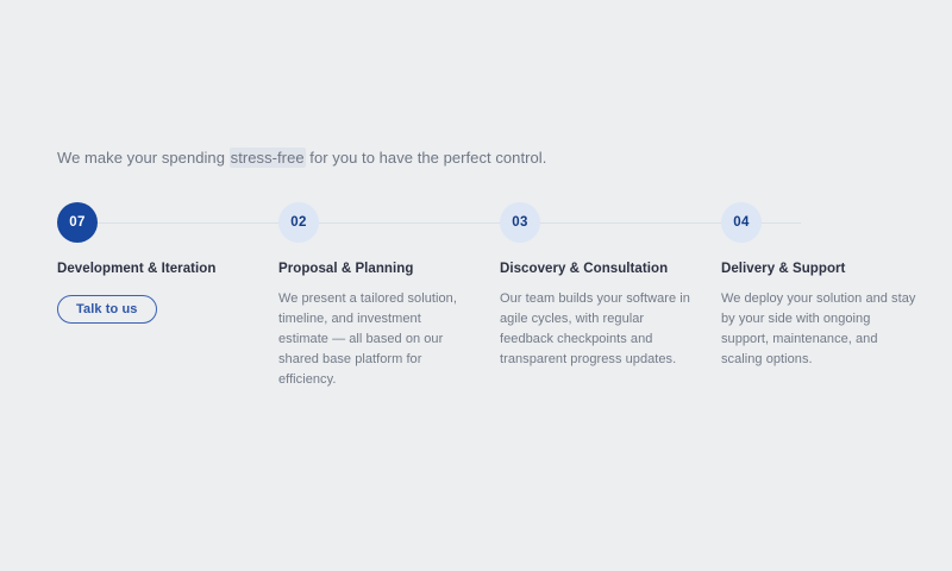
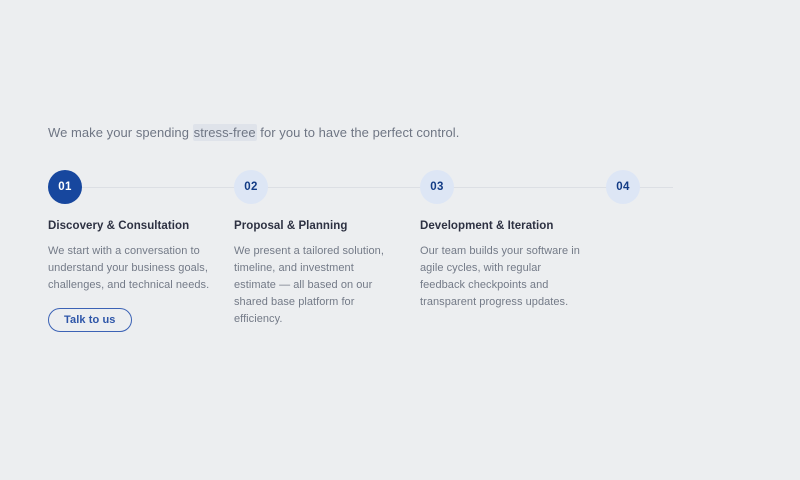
  We make your spending stress-free for you to have the perfect control.
- 07
+ 01
  02
  03
  04
- Development & Iteration
+ Discovery & Consultation
+ We start with a conversation to understand your business goals, challenges, and technical needs.
  Talk to us
  Proposal & Planning
  We present a tailored solution, timeline, and investment estimate — all based on our shared base platform for efficiency.
- Discovery & Consultation
+ Development & Iteration
  Our team builds your software in agile cycles, with regular feedback checkpoints and transparent progress updates.
- Delivery & Support
- We deploy your solution and stay by your side with ongoing support, maintenance, and scaling options.
